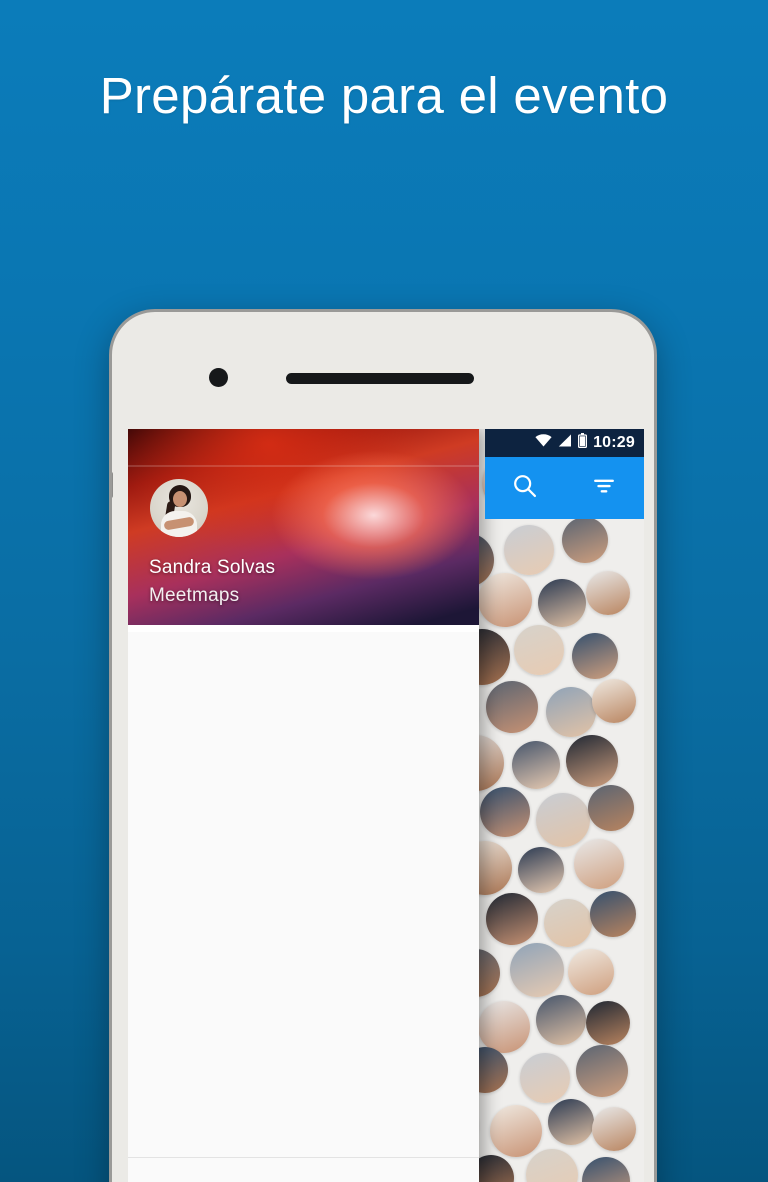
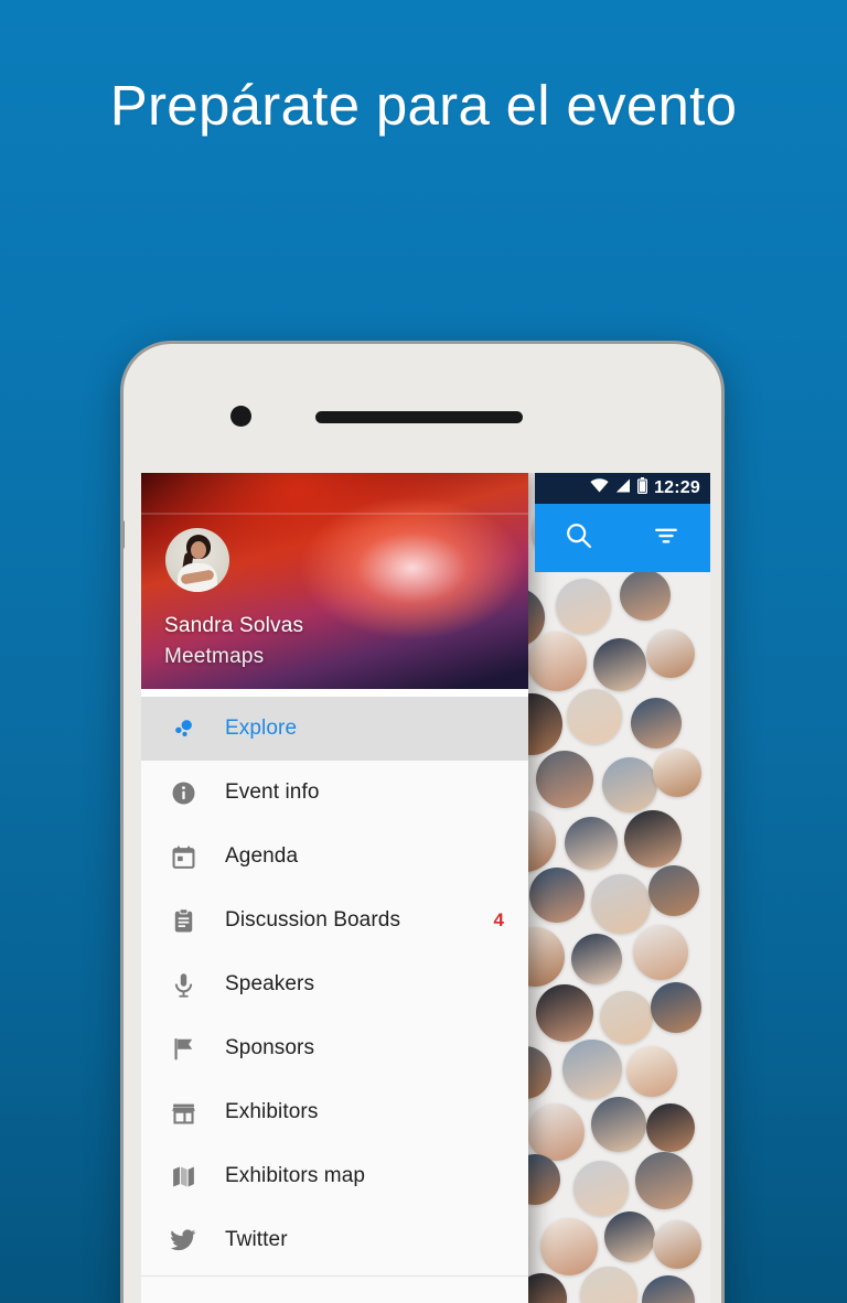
  Prepárate para el evento
- 10:29
+ 12:29
  Sandra Solvas
  Meetmaps
+ Explore
+ Event info
+ Agenda
+ Discussion Boards
+ 4
+ Speakers
+ Sponsors
+ Exhibitors
+ Exhibitors map
+ Twitter
